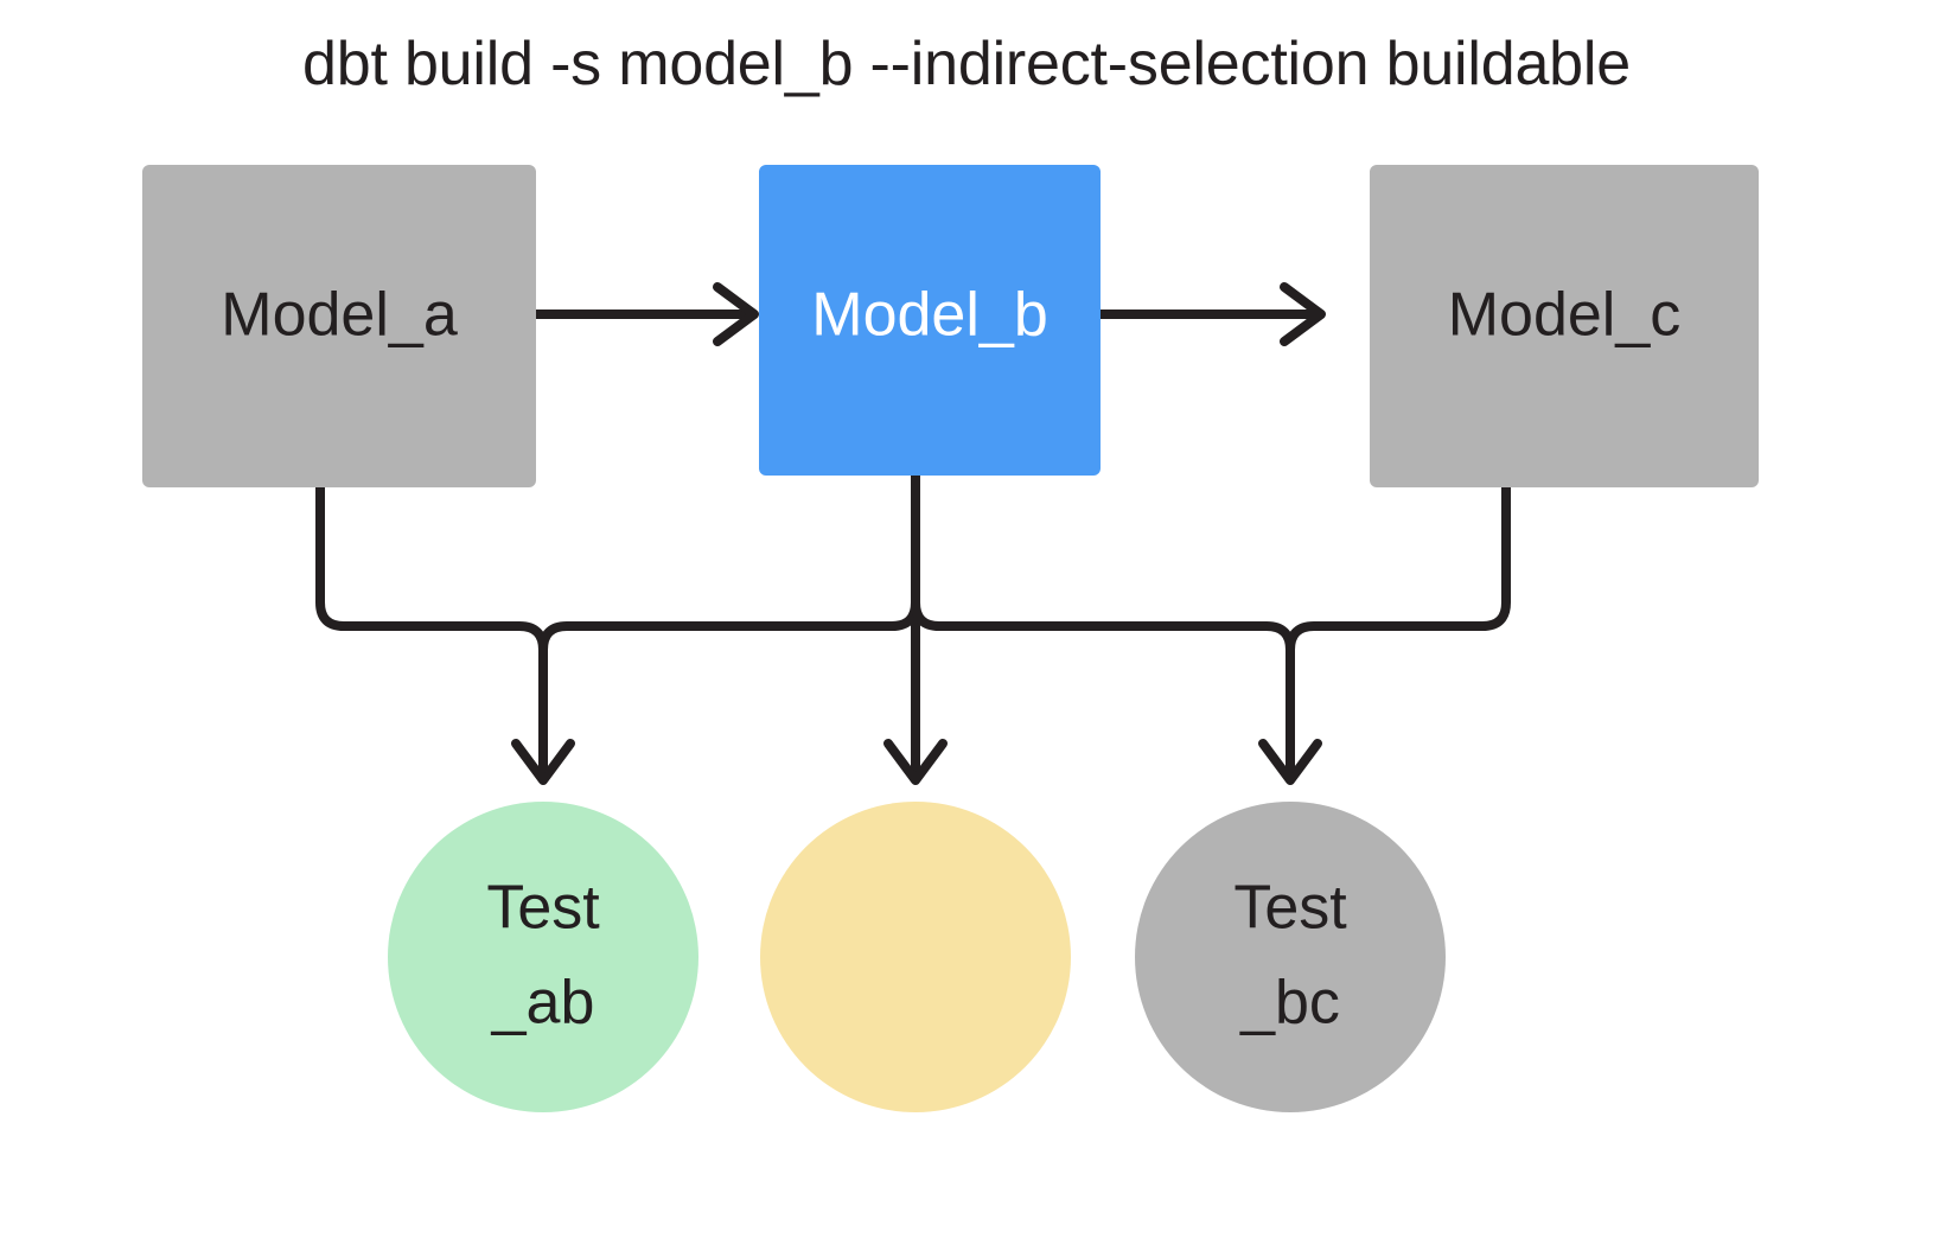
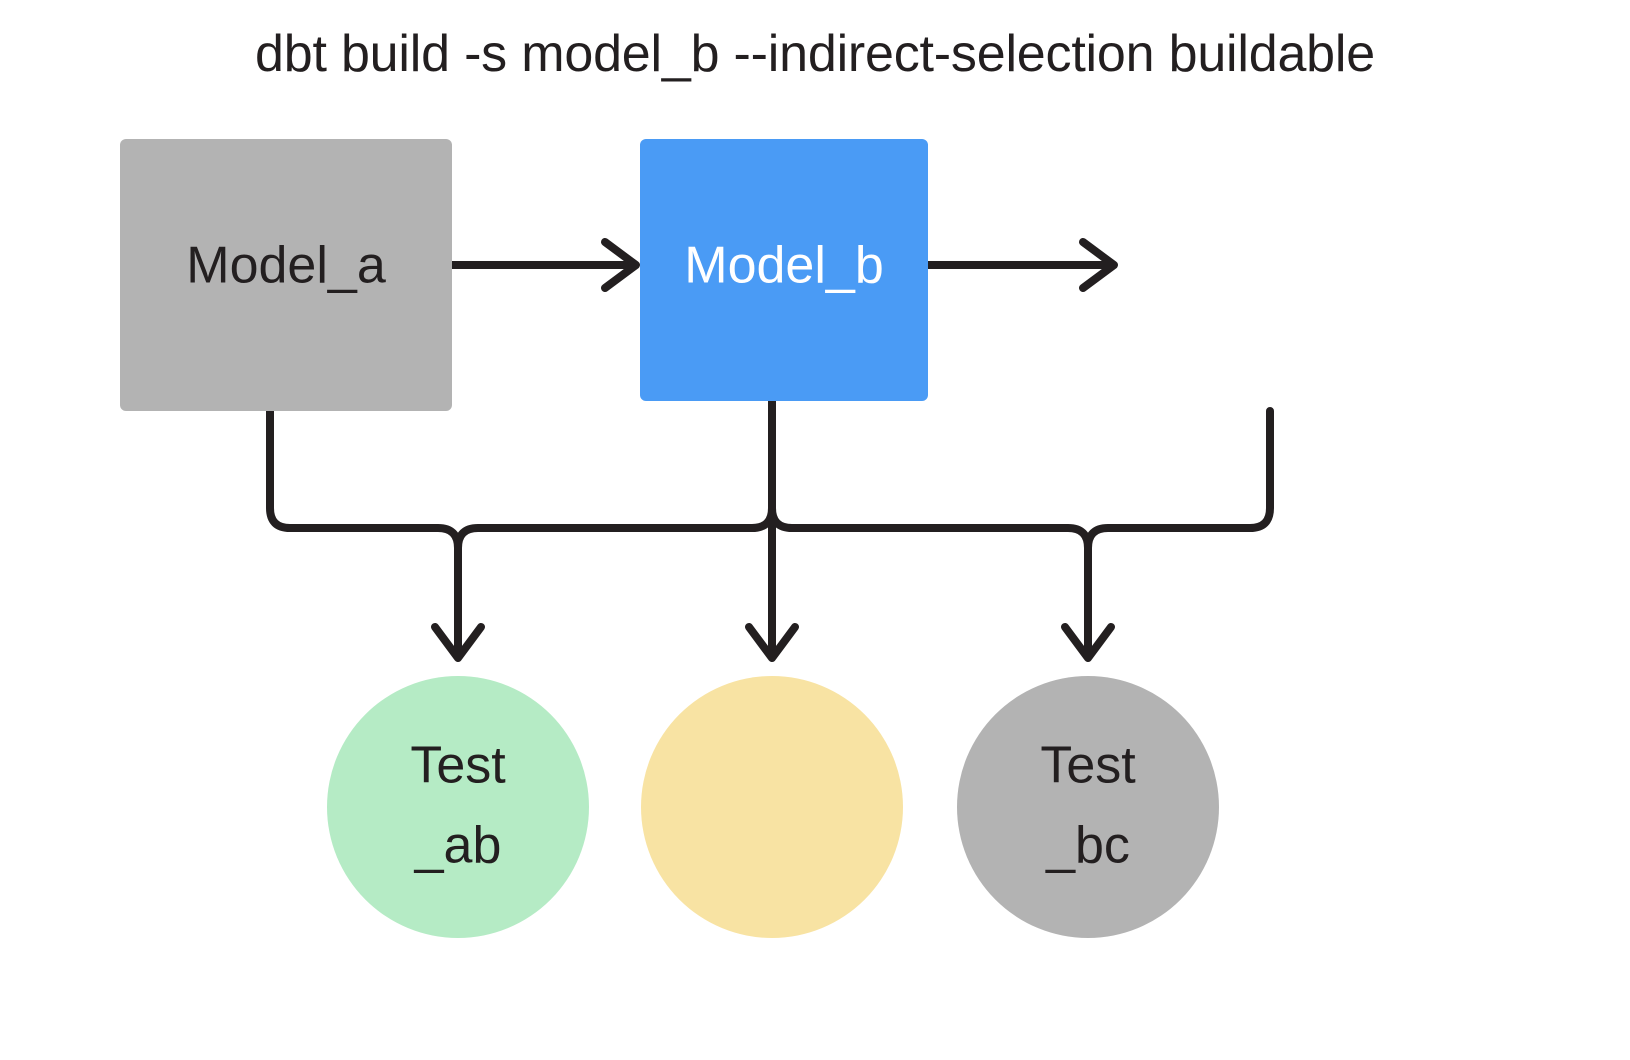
  dbt build -s model_b --indirect-selection buildable
  Model_a
  Model_b
- Model_c
  Test
  _ab
  Test
  _bc
